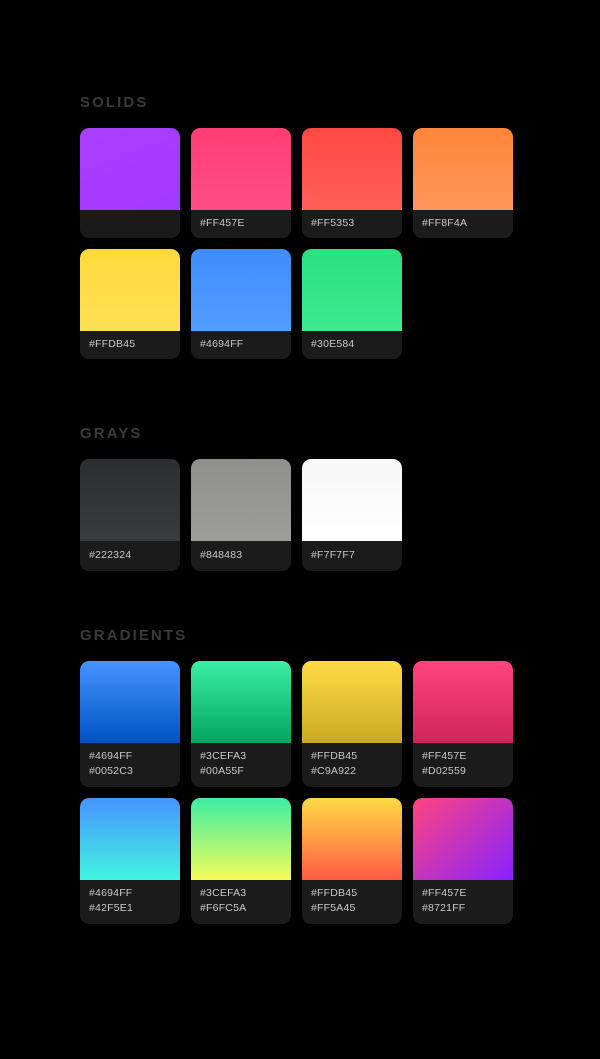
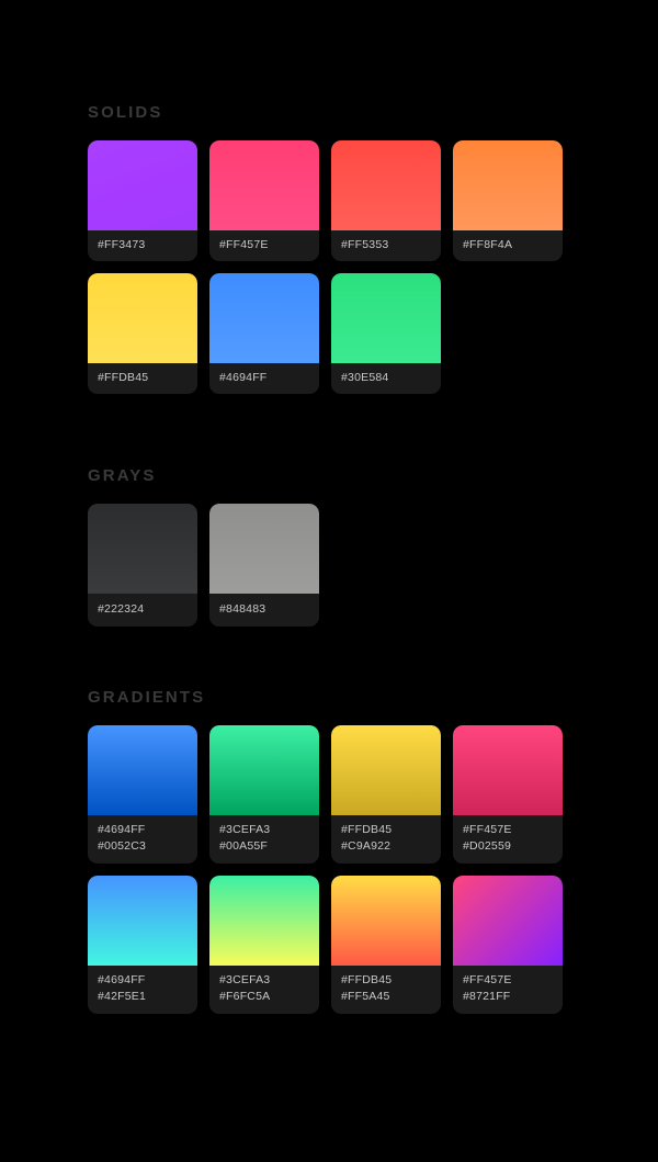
  SOLIDS
+ #FF3473
  #FF457E
  #FF5353
  #FF8F4A
  #FFDB45
  #4694FF
  #30E584
  GRAYS
  #222324
  #848483
- #F7F7F7
  GRADIENTS
  #4694FF
  #0052C3
  #3CEFA3
  #00A55F
  #FFDB45
  #C9A922
  #FF457E
  #D02559
  #4694FF
  #42F5E1
  #3CEFA3
  #F6FC5A
  #FFDB45
  #FF5A45
  #FF457E
  #8721FF
